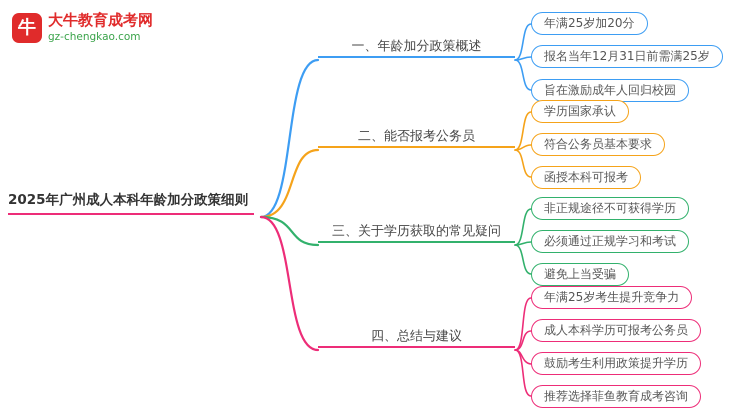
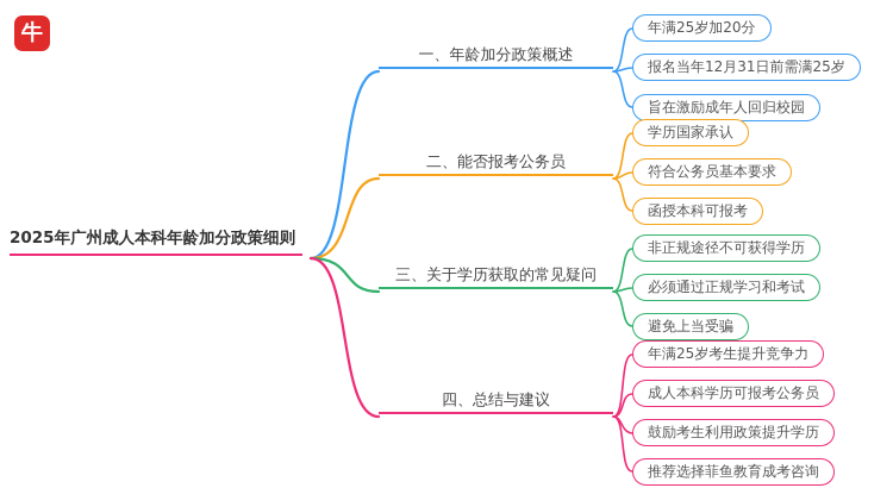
  牛
- 大牛教育成考网
- gz-chengkao.com
  2025年广州成人本科年龄加分政策细则
  一、年龄加分政策概述
  二、能否报考公务员
  三、关于学历获取的常见疑问
  四、总结与建议
  年满25岁加20分
  报名当年12月31日前需满25岁
  旨在激励成年人回归校园
  学历国家承认
  符合公务员基本要求
  函授本科可报考
  非正规途径不可获得学历
  必须通过正规学习和考试
  避免上当受骗
  年满25岁考生提升竞争力
  成人本科学历可报考公务员
  鼓励考生利用政策提升学历
  推荐选择菲鱼教育成考咨询
